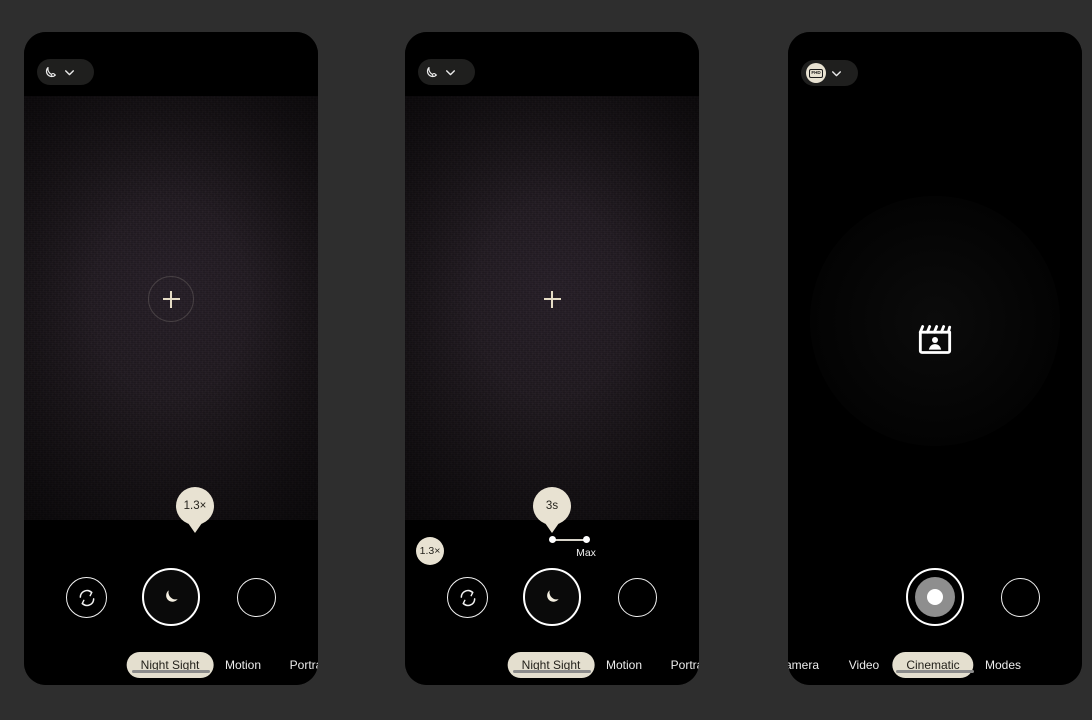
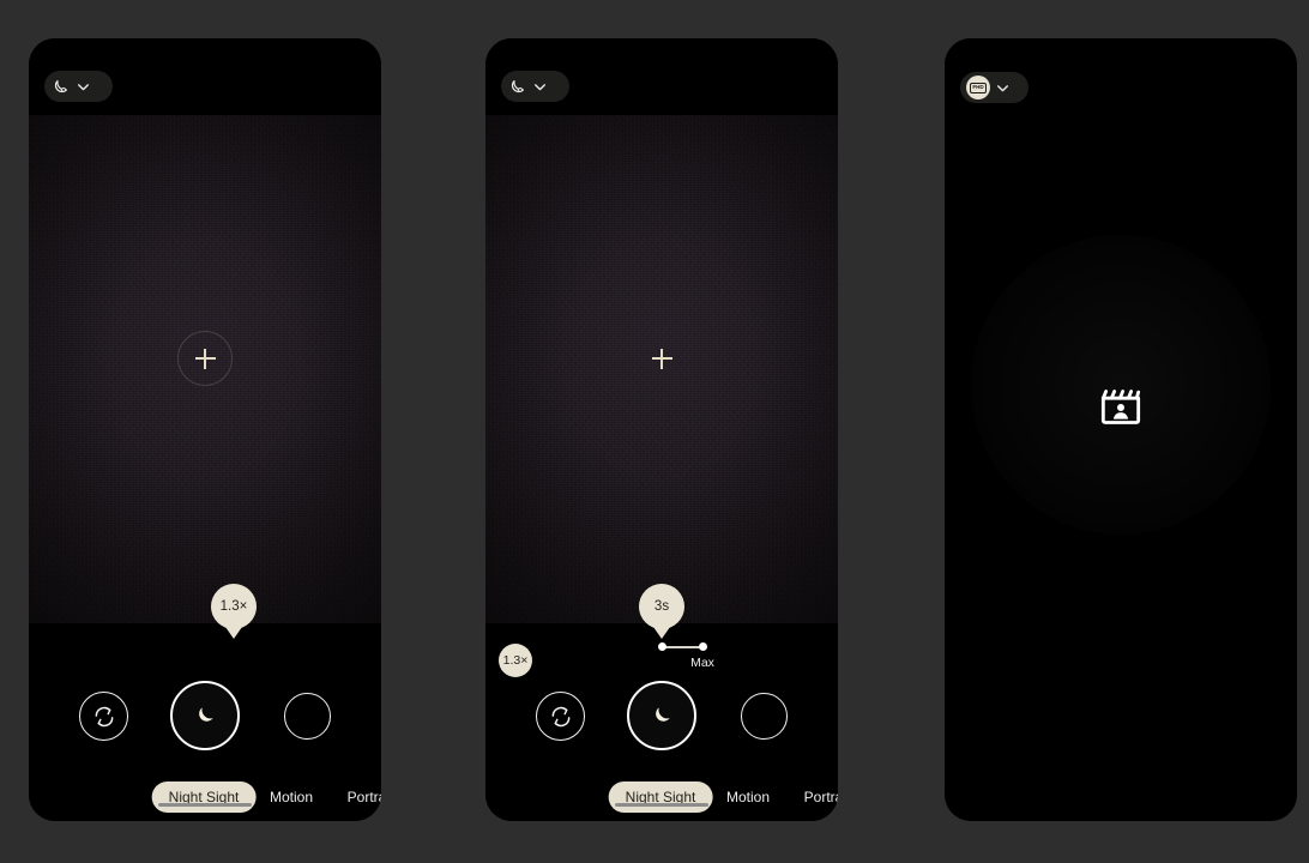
  1.3×
  Night Sight
  Motion
  Portr
  3s
  1.3×
  Max
  Night Sight
  Motion
  Portr
- amera
- Video
- Cinematic
- Modes
